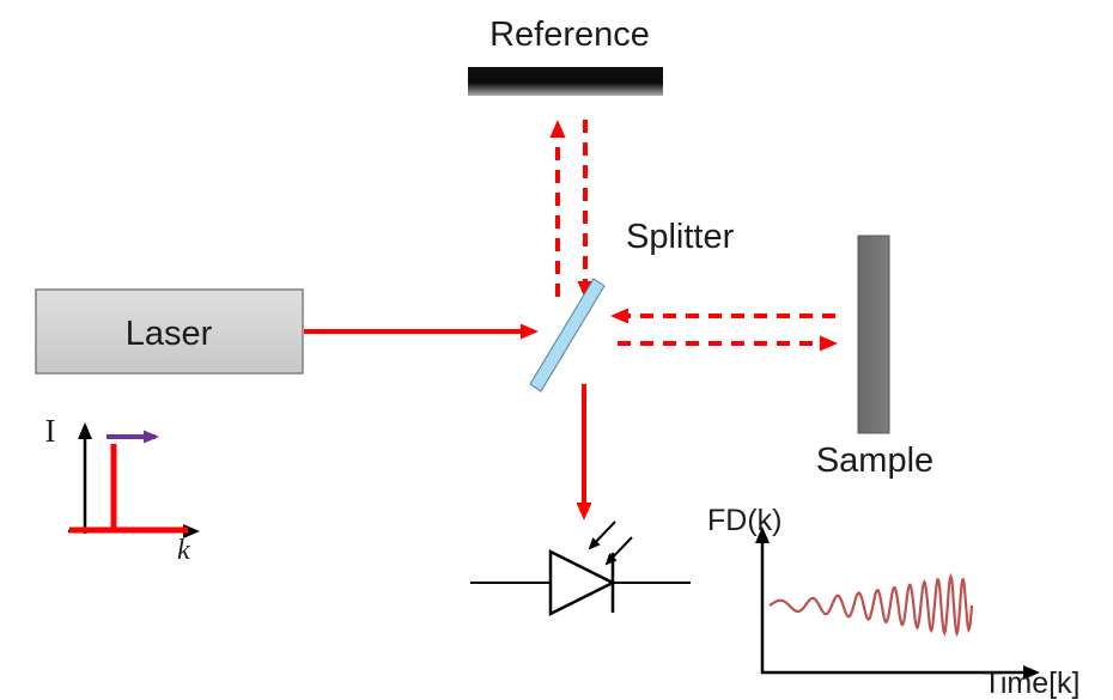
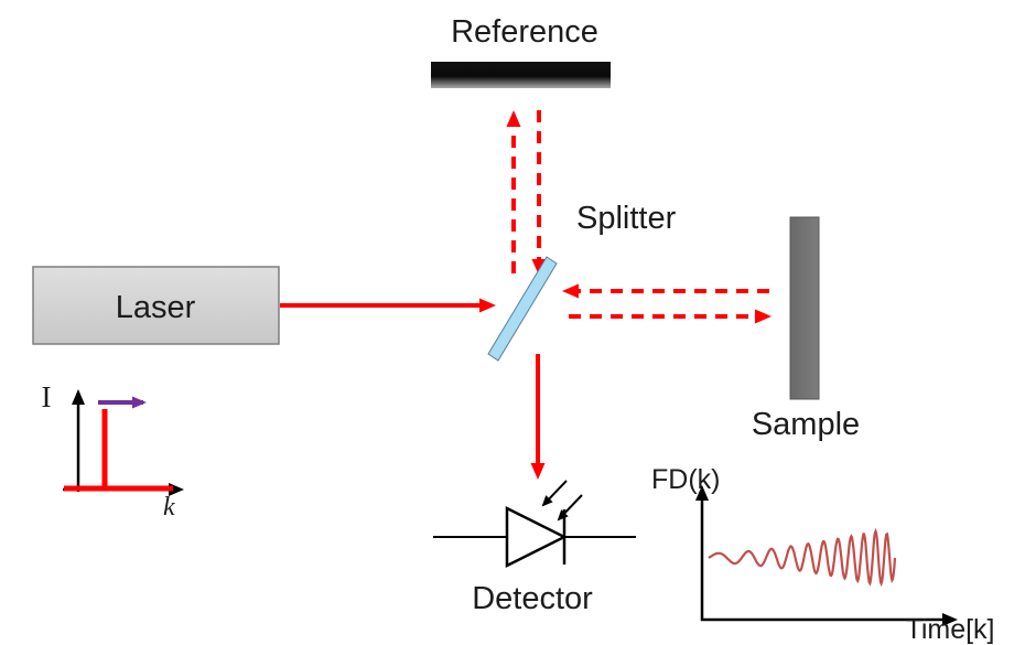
  Reference
  Splitter
  Laser
  Sample
+ Detector
  I
  k
  FD(k)
  Time[k]
